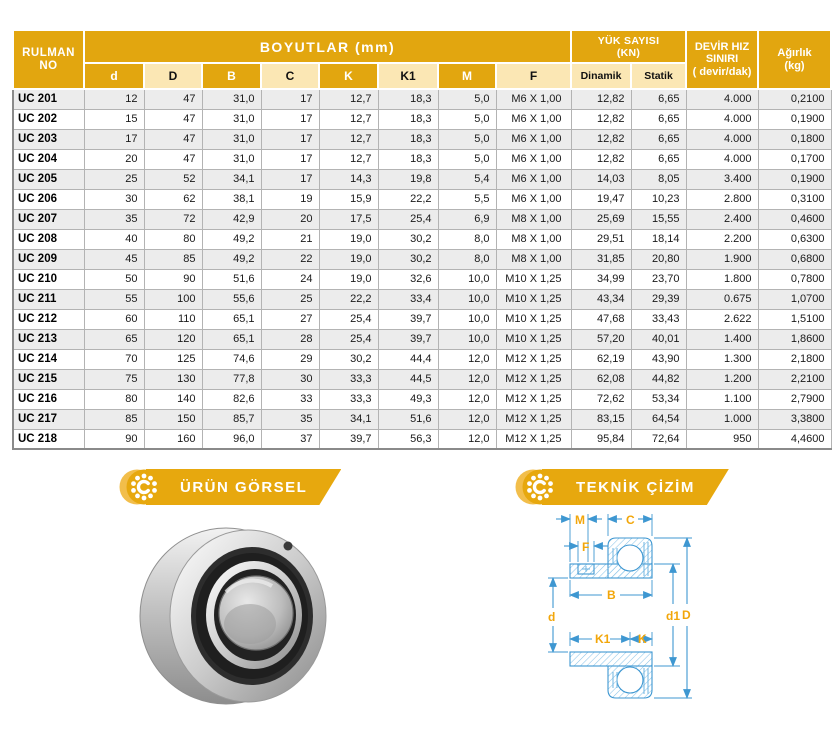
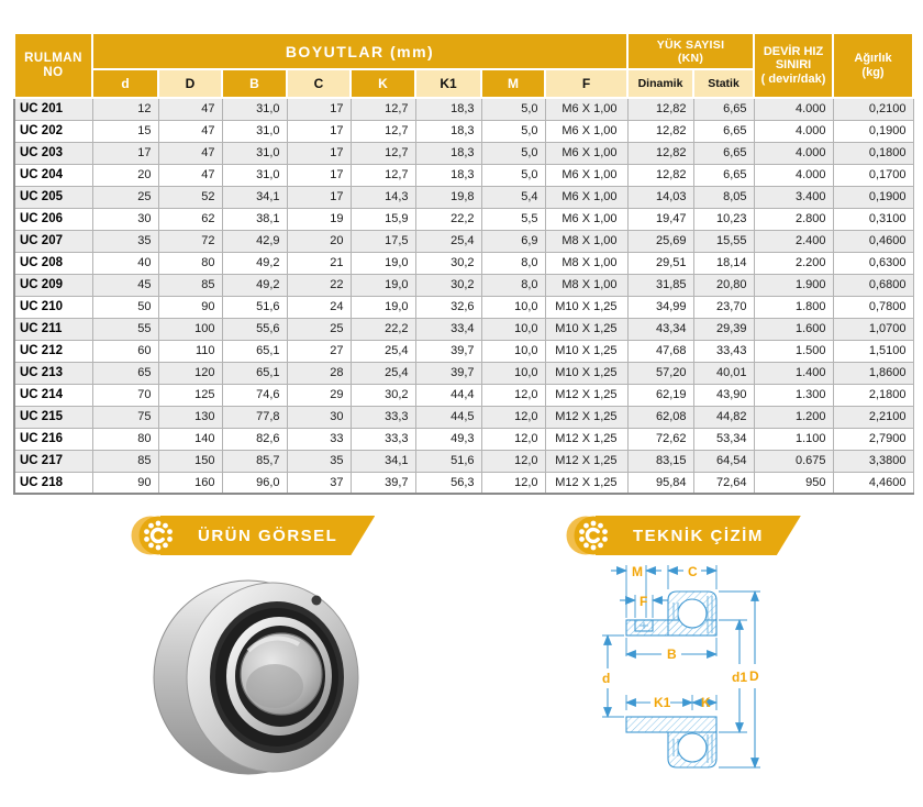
  RULMAN NO	BOYUTLAR (mm)	YÜK SAYISI (KN)	DEVİR HIZ SINIRI ( devir/dak)	Ağırlık (kg)
  d	D	B	C	K	K1	M	F	Dinamik	Statik
  UC 201	12	47	31,0	17	12,7	18,3	5,0	M6 X 1,00	12,82	6,65	4.000	0,2100
  UC 202	15	47	31,0	17	12,7	18,3	5,0	M6 X 1,00	12,82	6,65	4.000	0,1900
  UC 203	17	47	31,0	17	12,7	18,3	5,0	M6 X 1,00	12,82	6,65	4.000	0,1800
  UC 204	20	47	31,0	17	12,7	18,3	5,0	M6 X 1,00	12,82	6,65	4.000	0,1700
  UC 205	25	52	34,1	17	14,3	19,8	5,4	M6 X 1,00	14,03	8,05	3.400	0,1900
  UC 206	30	62	38,1	19	15,9	22,2	5,5	M6 X 1,00	19,47	10,23	2.800	0,3100
  UC 207	35	72	42,9	20	17,5	25,4	6,9	M8 X 1,00	25,69	15,55	2.400	0,4600
  UC 208	40	80	49,2	21	19,0	30,2	8,0	M8 X 1,00	29,51	18,14	2.200	0,6300
  UC 209	45	85	49,2	22	19,0	30,2	8,0	M8 X 1,00	31,85	20,80	1.900	0,6800
  UC 210	50	90	51,6	24	19,0	32,6	10,0	M10 X 1,25	34,99	23,70	1.800	0,7800
- UC 211	55	100	55,6	25	22,2	33,4	10,0	M10 X 1,25	43,34	29,39	0.675	1,0700
+ UC 211	55	100	55,6	25	22,2	33,4	10,0	M10 X 1,25	43,34	29,39	1.600	1,0700
- UC 212	60	110	65,1	27	25,4	39,7	10,0	M10 X 1,25	47,68	33,43	2.622	1,5100
+ UC 212	60	110	65,1	27	25,4	39,7	10,0	M10 X 1,25	47,68	33,43	1.500	1,5100
  UC 213	65	120	65,1	28	25,4	39,7	10,0	M10 X 1,25	57,20	40,01	1.400	1,8600
  UC 214	70	125	74,6	29	30,2	44,4	12,0	M12 X 1,25	62,19	43,90	1.300	2,1800
  UC 215	75	130	77,8	30	33,3	44,5	12,0	M12 X 1,25	62,08	44,82	1.200	2,2100
  UC 216	80	140	82,6	33	33,3	49,3	12,0	M12 X 1,25	72,62	53,34	1.100	2,7900
- UC 217	85	150	85,7	35	34,1	51,6	12,0	M12 X 1,25	83,15	64,54	1.000	3,3800
+ UC 217	85	150	85,7	35	34,1	51,6	12,0	M12 X 1,25	83,15	64,54	0.675	3,3800
  UC 218	90	160	96,0	37	39,7	56,3	12,0	M12 X 1,25	95,84	72,64	950	4,4600
  ÜRÜN GÖRSEL
  TEKNİK ÇİZİM
  M
  C
  F
  B
  d
  K1
  K
  d1
  D
